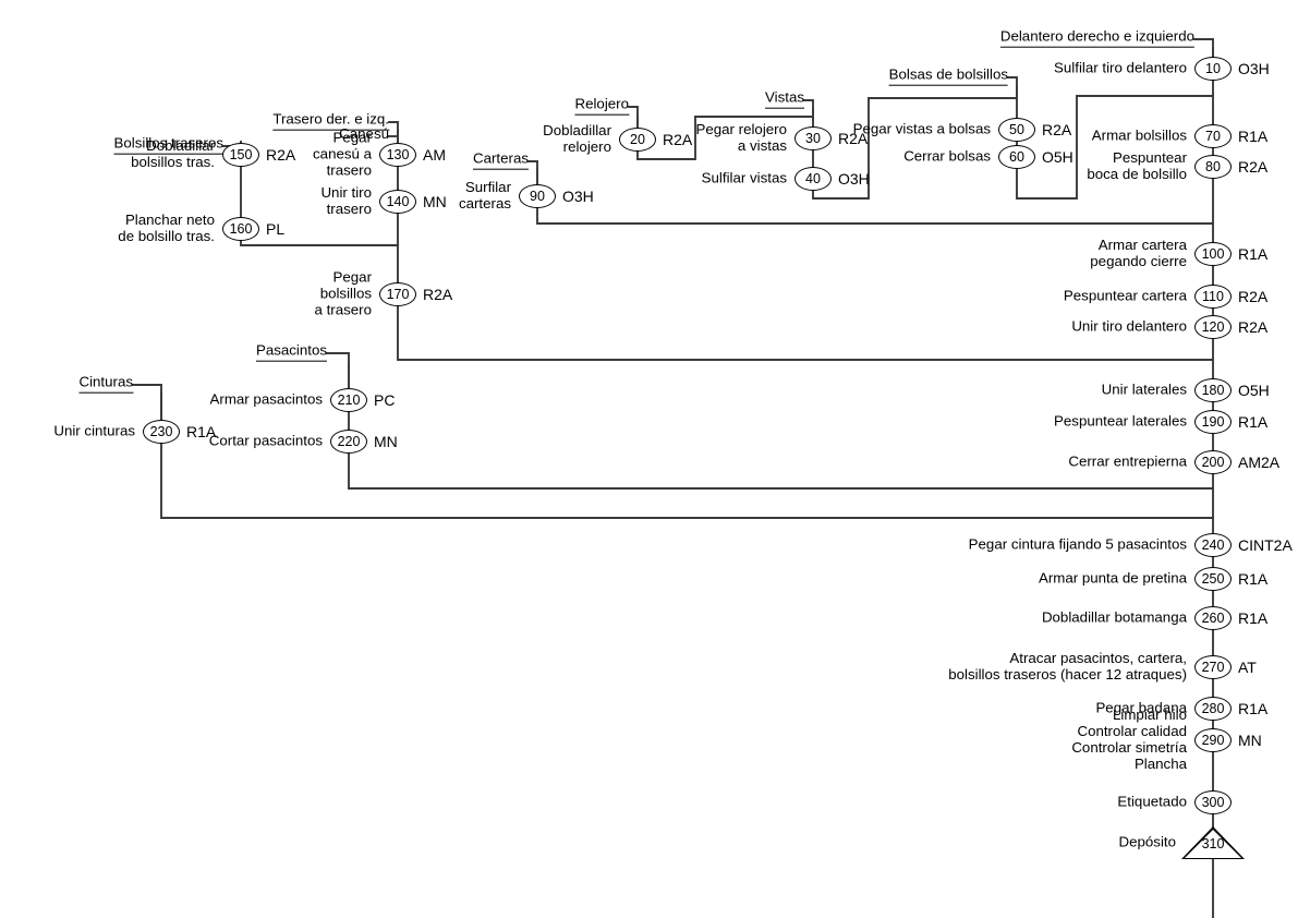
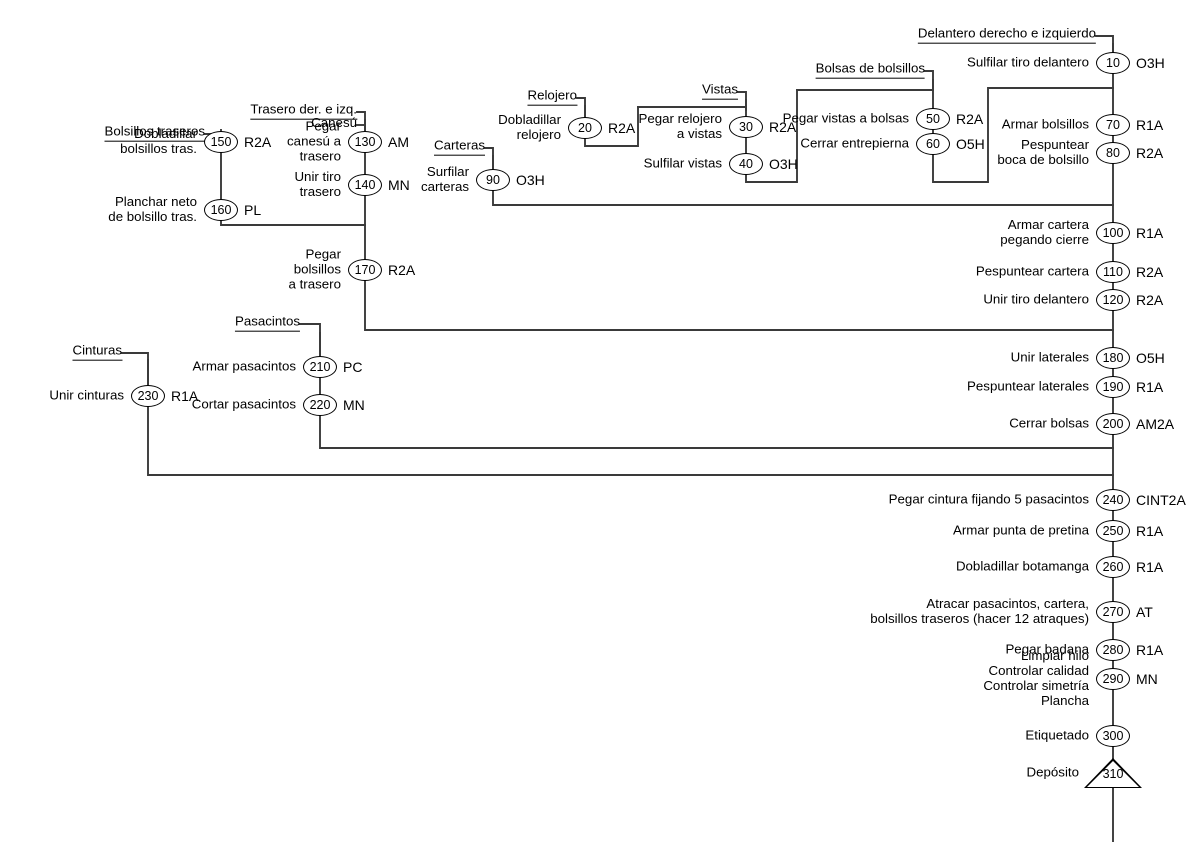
  Delantero derecho e izquierdo
  Bolsas de bolsillos
  Vistas
  Relojero
  Carteras
  Trasero der. e izq.
  Canesú
  Bolsillos traseros
  Pasacintos
  Cinturas
  Sulfilar tiro delantero
  10
  O3H
  Armar bolsillos
  70
  R1A
  Pespuntear
  boca de bolsillo
  80
  R2A
  Pegar vistas a bolsas
  50
  R2A
- Cerrar bolsas
+ Cerrar entrepierna
  60
  O5H
  Pegar relojero
  a vistas
  30
  R2A
  Sulfilar vistas
  40
  O3H
  Dobladillar
  relojero
  20
  R2A
  Surfilar
  carteras
  90
  O3H
  Pegar
  canesú a
  trasero
  130
  AM
  Unir tiro
  trasero
  140
  MN
  Pegar
  bolsillos
  a trasero
  170
  R2A
  Dobladillar
  bolsillos tras.
  150
  R2A
  Planchar neto
  de bolsillo tras.
  160
  PL
  Armar pasacintos
  210
  PC
  Cortar pasacintos
  220
  MN
  Unir cinturas
  230
  R1A
  Armar cartera
  pegando cierre
  100
  R1A
  Pespuntear cartera
  110
  R2A
  Unir tiro delantero
  120
  R2A
  Unir laterales
  180
  O5H
  Pespuntear laterales
  190
  R1A
- Cerrar entrepierna
+ Cerrar bolsas
  200
  AM2A
  Pegar cintura fijando 5 pasacintos
  240
  CINT2A
  Armar punta de pretina
  250
  R1A
  Dobladillar botamanga
  260
  R1A
  Atracar pasacintos, cartera,
  bolsillos traseros (hacer 12 atraques)
  270
  AT
  Pegar badana
  280
  R1A
  Limpiar hilo
  Controlar calidad
  Controlar simetría
  Plancha
  290
  MN
  Etiquetado
  300
  Depósito
  310
